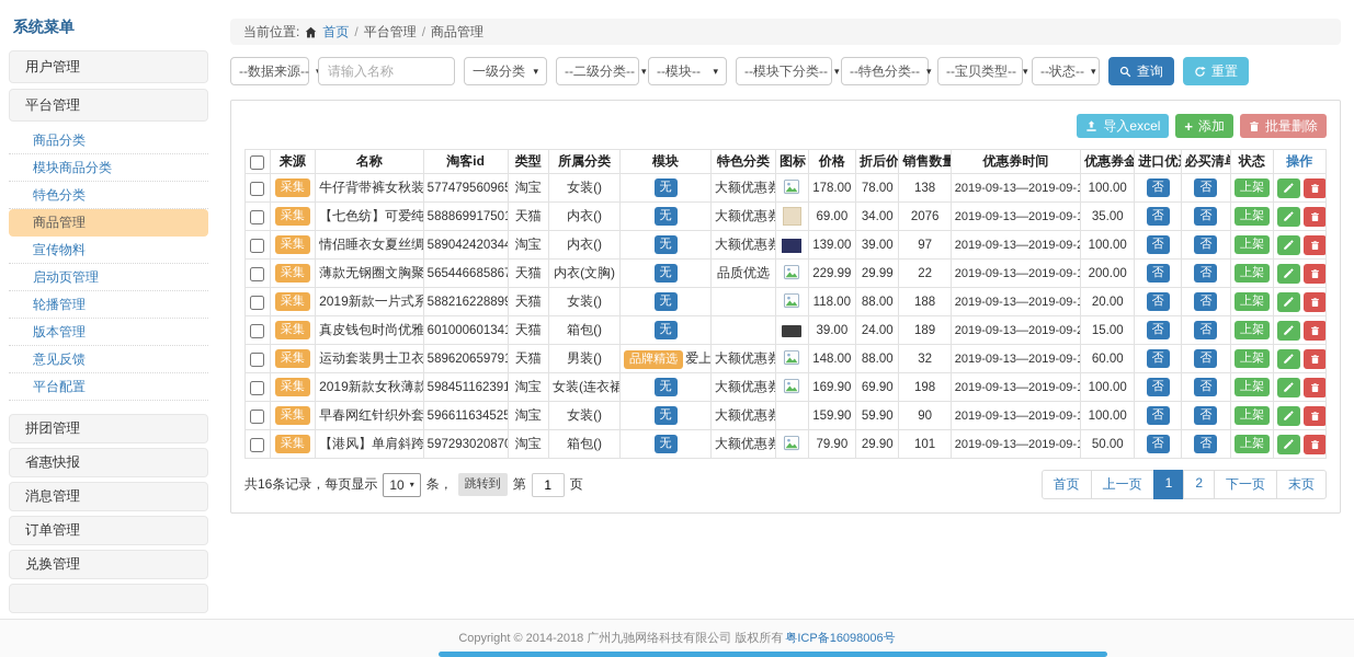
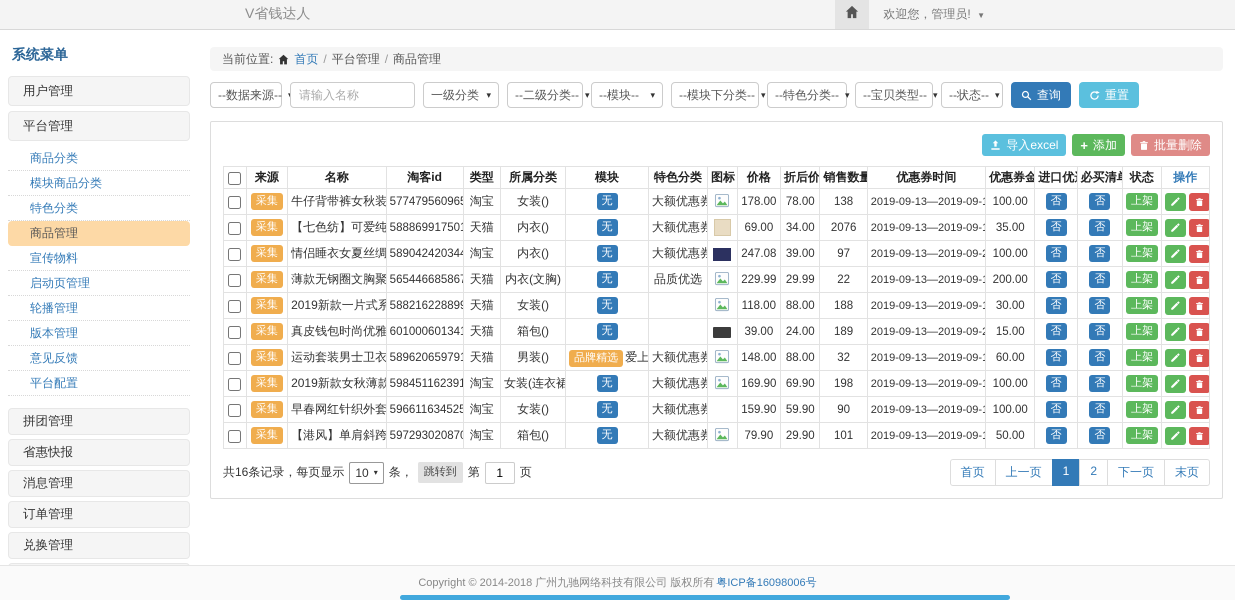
+ V省钱达人
+ 欢迎您，管理员! ▼
  系统菜单
  用户管理
  平台管理
  商品分类
  模块商品分类
  特色分类
  商品管理
  宣传物料
  启动页管理
  轮播管理
  版本管理
  意见反馈
  平台配置
  拼团管理
  省惠快报
  消息管理
  订单管理
  兑换管理
  当前位置:
  首页
  /
  平台管理
  /
  商品管理
  --数据来源--
  请输入名称
  一级分类
  --二级分类--
  --模块--
  --模块下分类--
  --特色分类--
  --宝贝类型--
  --状态--
  查询
  重置
  导入excel
  +
  添加
  批量删除
  	来源	名称	淘客id	类型	所属分类	模块	特色分类	图标	价格	折后价	销售数量	优惠券时间	优惠券金	进口优	必买清	状态	操作
  	采集	牛仔背带裤女秋装	57747956096	淘宝	女装()	无	大额优惠券		178.00	78.00	138	2019-09-13—2019-09-1	100.00	否	否	上架
  	采集	【七色纺】可爱纯	58886991750	天猫	内衣()	无	大额优惠券		69.00	34.00	2076	2019-09-13—2019-09-1	35.00	否	否	上架
- 	采集	情侣睡衣女夏丝绸	58904242034	淘宝	内衣()	无	大额优惠券		139.00	39.00	97	2019-09-13—2019-09-2	100.00	否	否	上架
+ 	采集	情侣睡衣女夏丝绸	58904242034	淘宝	内衣()	无	大额优惠券		247.08	39.00	97	2019-09-13—2019-09-2	100.00	否	否	上架
  	采集	薄款无钢圈文胸聚	56544668586	天猫	内衣(文胸)	无	品质优选		229.99	29.99	22	2019-09-13—2019-09-1	200.00	否	否	上架
- 	采集	2019新款一片式系	58821622889	天猫	女装()	无			118.00	88.00	188	2019-09-13—2019-09-1	20.00	否	否	上架
+ 	采集	2019新款一片式系	58821622889	天猫	女装()	无			118.00	88.00	188	2019-09-13—2019-09-1	30.00	否	否	上架
  	采集	真皮钱包时尚优雅	60100060134	天猫	箱包()	无			39.00	24.00	189	2019-09-13—2019-09-2	15.00	否	否	上架
  	采集	运动套装男士卫衣	58962065979	天猫	男装()	品牌精选 爱上	大额优惠券		148.00	88.00	32	2019-09-13—2019-09-1	60.00	否	否	上架
  	采集	2019新款女秋薄款	598451162391	淘宝	女装(连衣裙	无	大额优惠券		169.90	69.90	198	2019-09-13—2019-09-1	100.00	否	否	上架
  	采集	早春网红针织外套	596611634525	淘宝	女装()	无	大额优惠券		159.90	59.90	90	2019-09-13—2019-09-1	100.00	否	否	上架
  	采集	【港风】单肩斜跨	59729302087	淘宝	箱包()	无	大额优惠券		79.90	29.90	101	2019-09-13—2019-09-1	50.00	否	否	上架
  共16条记录，每页显示
  10
  条，
  跳转到
  第
  1
  页
  首页
  上一页
  1
  2
  下一页
  末页
  Copyright © 2014-2018 广州九驰网络科技有限公司 版权所有
  粤ICP备16098006号
